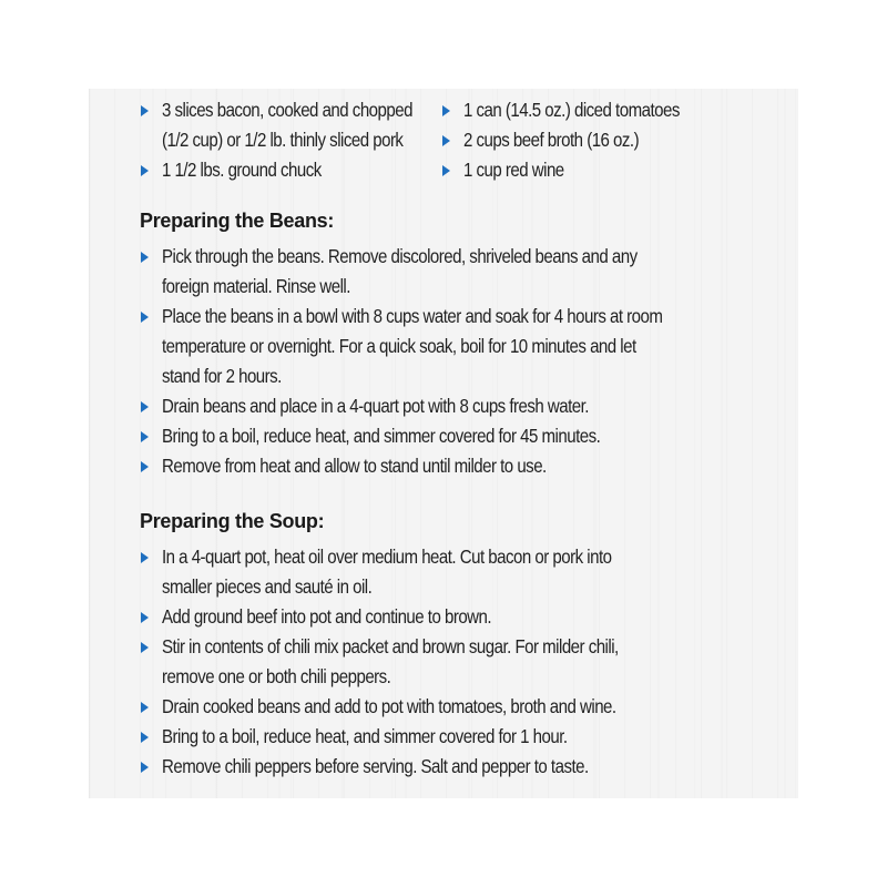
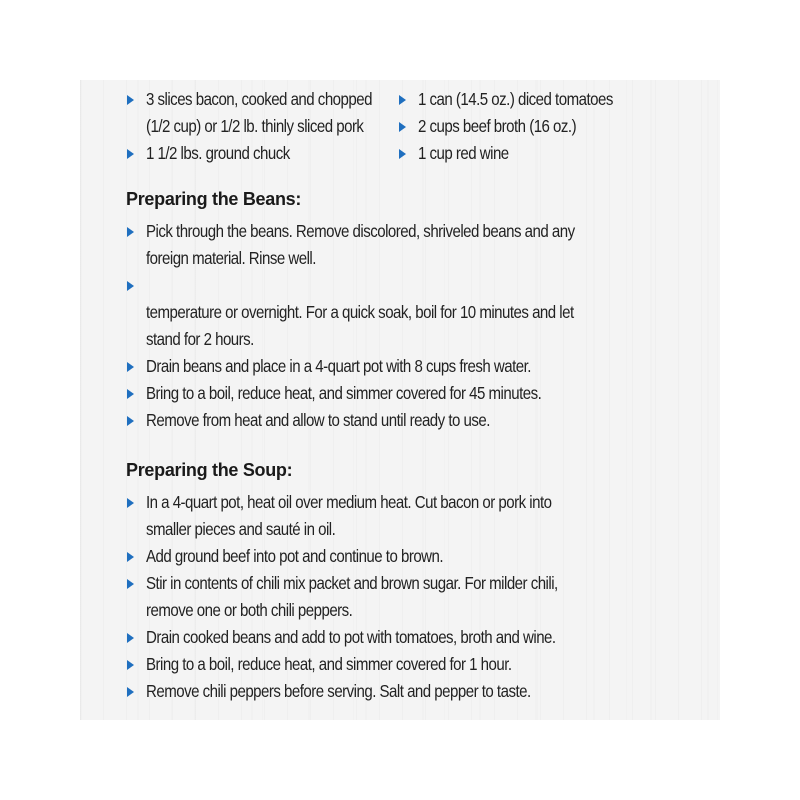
  3 slices bacon, cooked and chopped
  (1/2 cup) or 1/2 lb. thinly sliced pork
  1 1/2 lbs. ground chuck
  1 can (14.5 oz.) diced tomatoes
  2 cups beef broth (16 oz.)
  1 cup red wine
  Preparing the Beans:
  Pick through the beans. Remove discolored, shriveled beans and any
  foreign material. Rinse well.
- Place the beans in a bowl with 8 cups water and soak for 4 hours at room
  temperature or overnight. For a quick soak, boil for 10 minutes and let
  stand for 2 hours.
  Drain beans and place in a 4-quart pot with 8 cups fresh water.
  Bring to a boil, reduce heat, and simmer covered for 45 minutes.
- Remove from heat and allow to stand until milder to use.
+ Remove from heat and allow to stand until ready to use.
  Preparing the Soup:
  In a 4-quart pot, heat oil over medium heat. Cut bacon or pork into
  smaller pieces and sauté in oil.
  Add ground beef into pot and continue to brown.
  Stir in contents of chili mix packet and brown sugar. For milder chili,
  remove one or both chili peppers.
  Drain cooked beans and add to pot with tomatoes, broth and wine.
  Bring to a boil, reduce heat, and simmer covered for 1 hour.
  Remove chili peppers before serving. Salt and pepper to taste.
